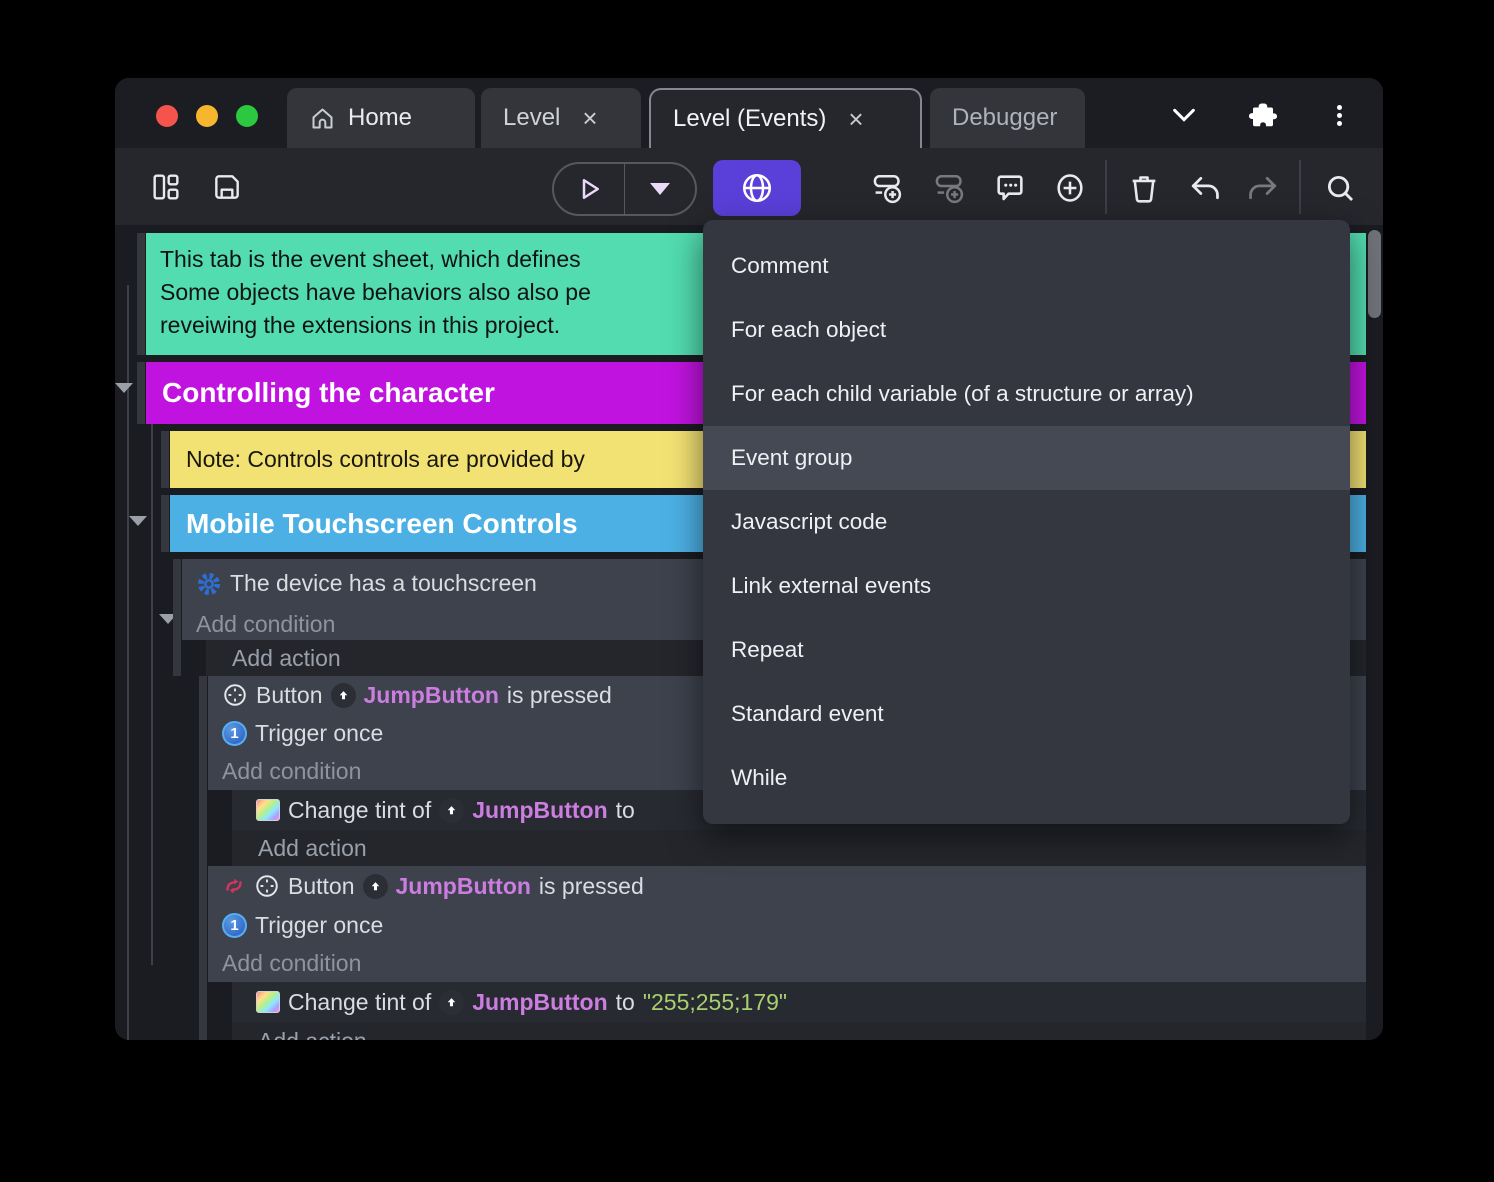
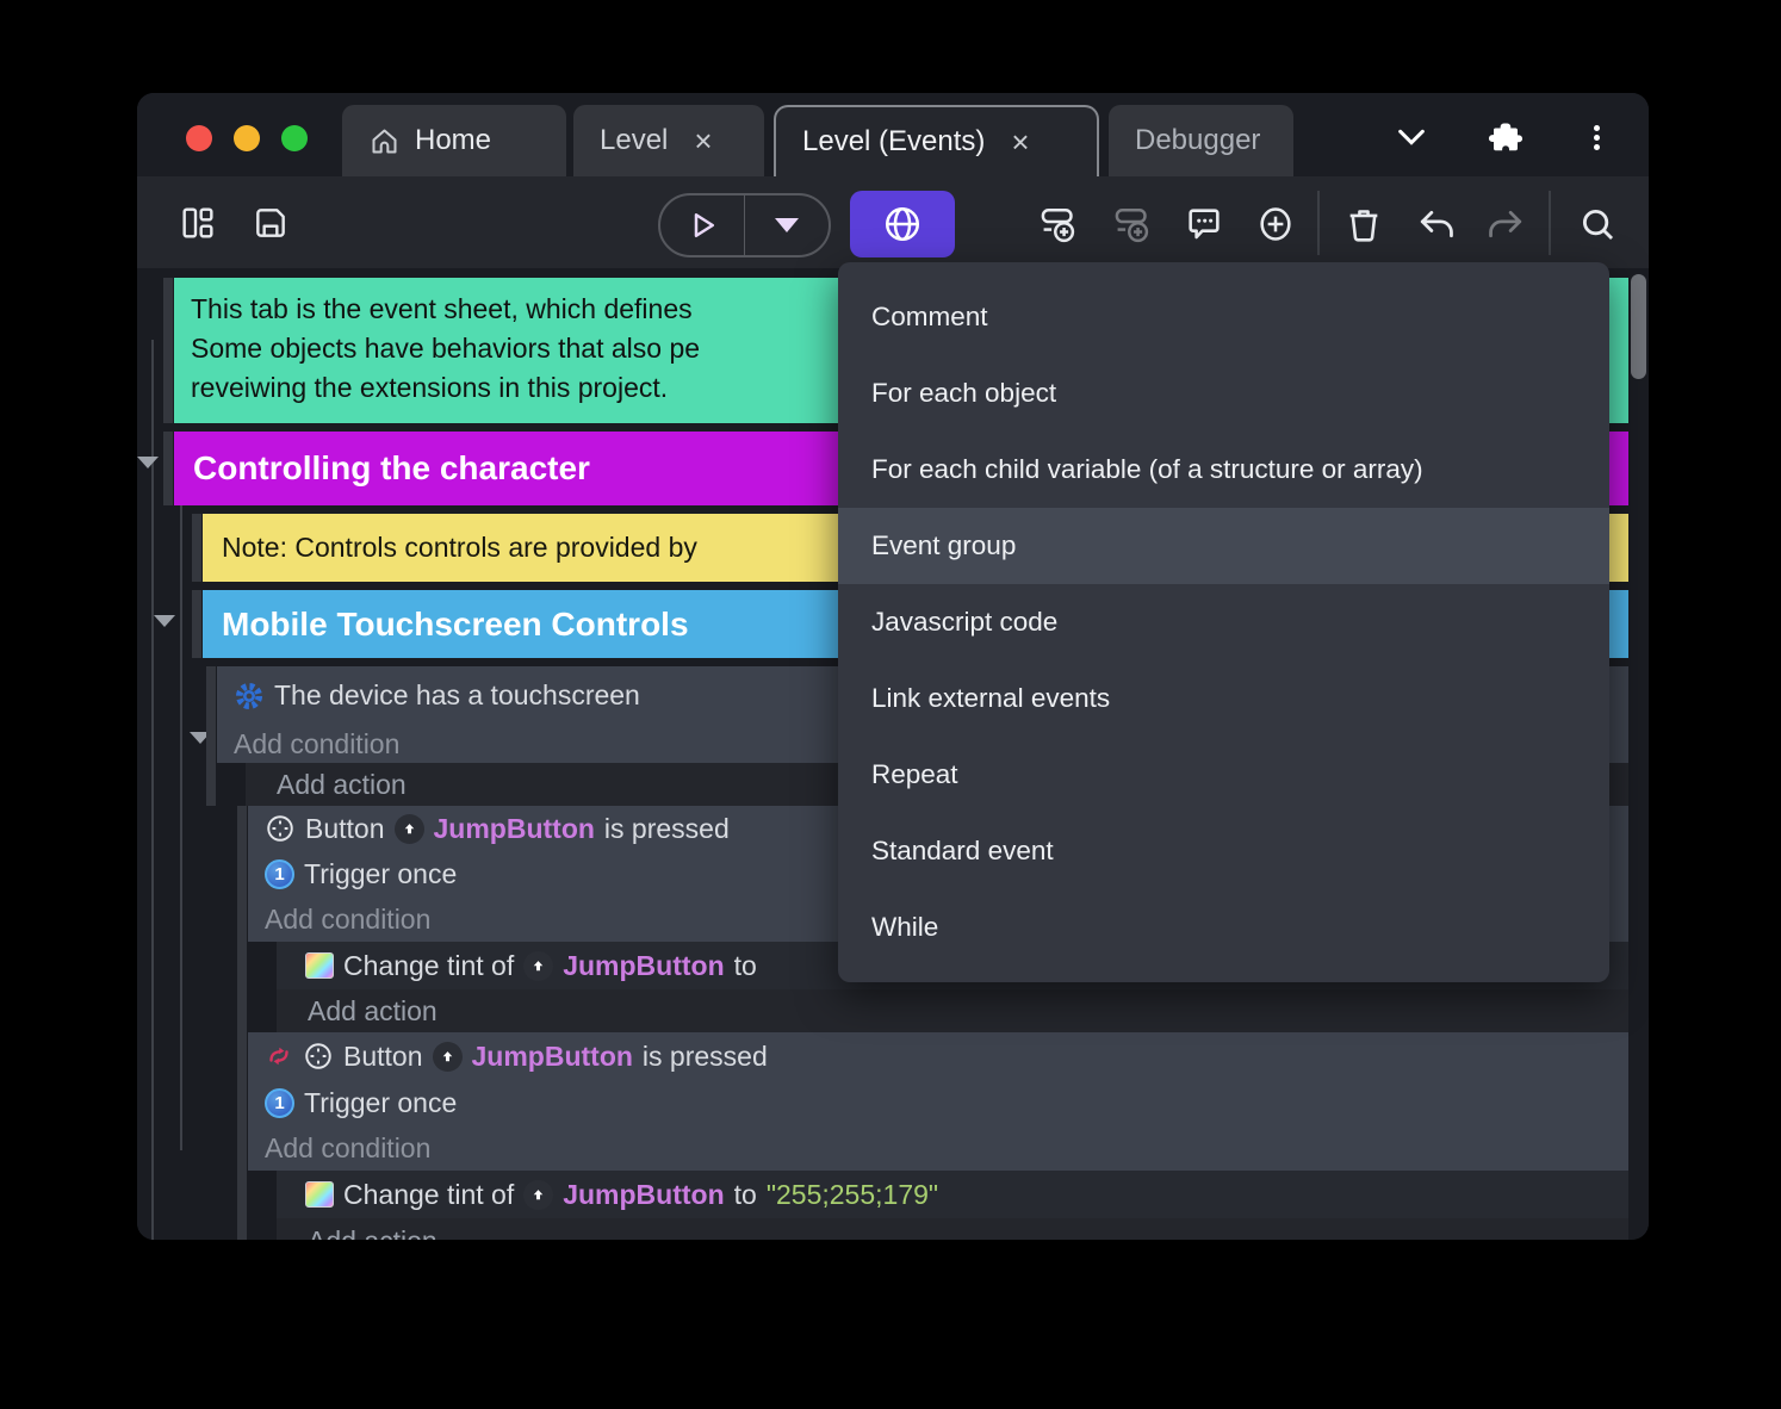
  Home
  Level
  ×
  Level (Events)
  ×
  Debugger
  This tab is the event sheet, which defines
- Some objects have behaviors also also pe
+ Some objects have behaviors that also pe
  reveiwing the extensions in this project.
  Controlling the character
  Note: Controls controls are provided by
  Mobile Touchscreen Controls
  The device has a touchscreen
  Add condition
  Add action
  Button
  JumpButton
  is pressed
  1
  Trigger once
  Add condition
  Change tint of
  JumpButton
  to
  Add action
  Button
  JumpButton
  is pressed
  1
  Trigger once
  Add condition
  Change tint of
  JumpButton
  to
  "255;255;179"
  Comment
  For each object
  For each child variable (of a structure or array)
  Event group
  Javascript code
  Link external events
  Repeat
  Standard event
  While
